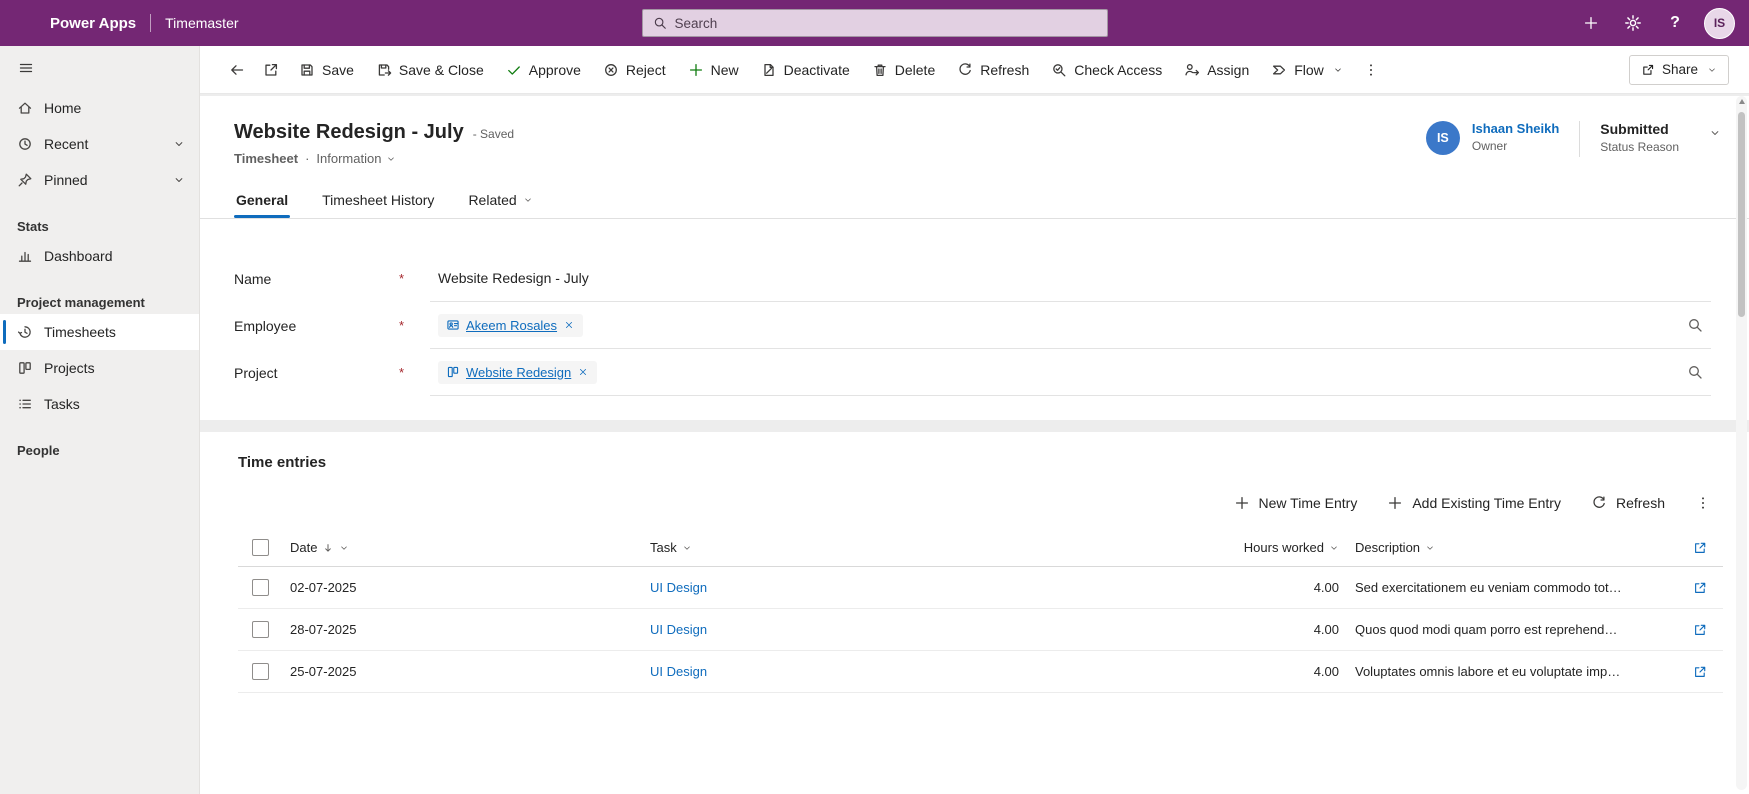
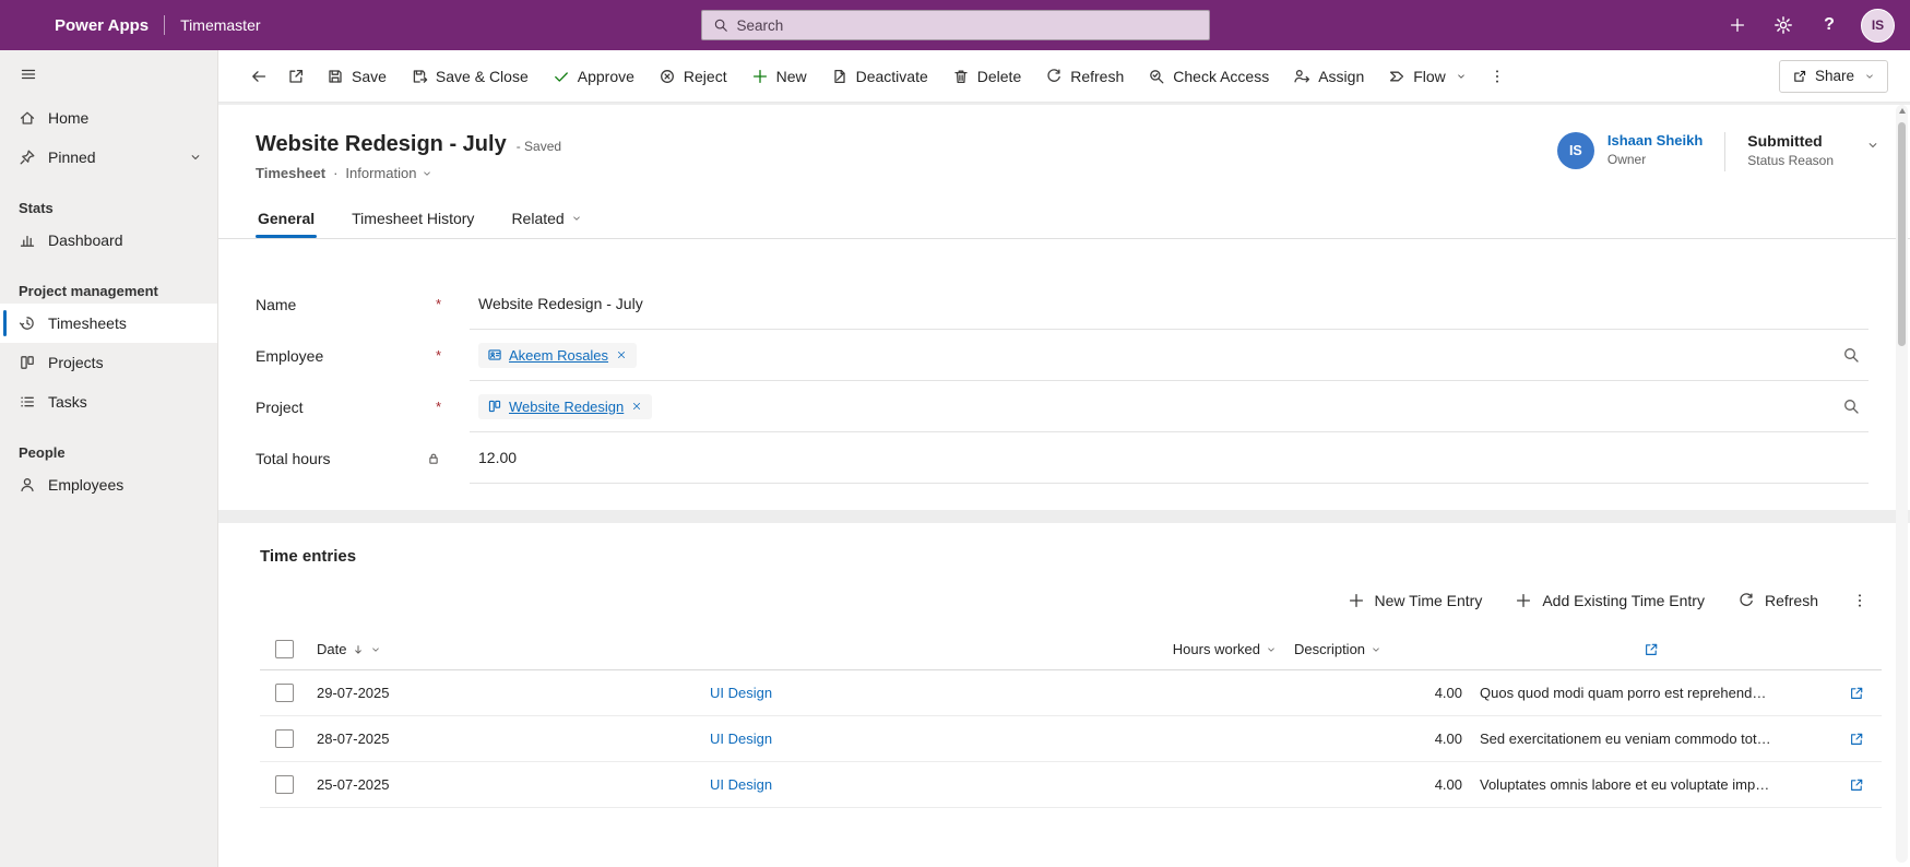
  Power Apps
  Timemaster
  Search
  ?
  IS
  Home
- Recent
  Pinned
  Stats
  Dashboard
  Project management
  Timesheets
  Projects
  Tasks
  People
+ Employees
  Save
  Save & Close
  Approve
  Reject
  New
  Deactivate
  Delete
  Refresh
  Check Access
  Assign
  Flow
  Share
  Website Redesign - July
  - Saved
  Timesheet
  ·
  Information
  IS
  Ishaan Sheikh
  Owner
  Submitted
  Status Reason
  General
  Timesheet History
  Related
  Name
  *
  Website Redesign - July
  Employee
  *
  Akeem Rosales
  Project
  *
  Website Redesign
+ Total hours
+ 12.00
  Time entries
  New Time Entry
  Add Existing Time Entry
  Refresh
  Date
- Task
  Hours worked
  Description
- 02-07-2025
+ 29-07-2025
  UI Design
  4.00
- Sed exercitationem eu veniam commodo tot…
+ Quos quod modi quam porro est reprehend…
  28-07-2025
  UI Design
  4.00
- Quos quod modi quam porro est reprehend…
+ Sed exercitationem eu veniam commodo tot…
  25-07-2025
  UI Design
  4.00
  Voluptates omnis labore et eu voluptate imp…
